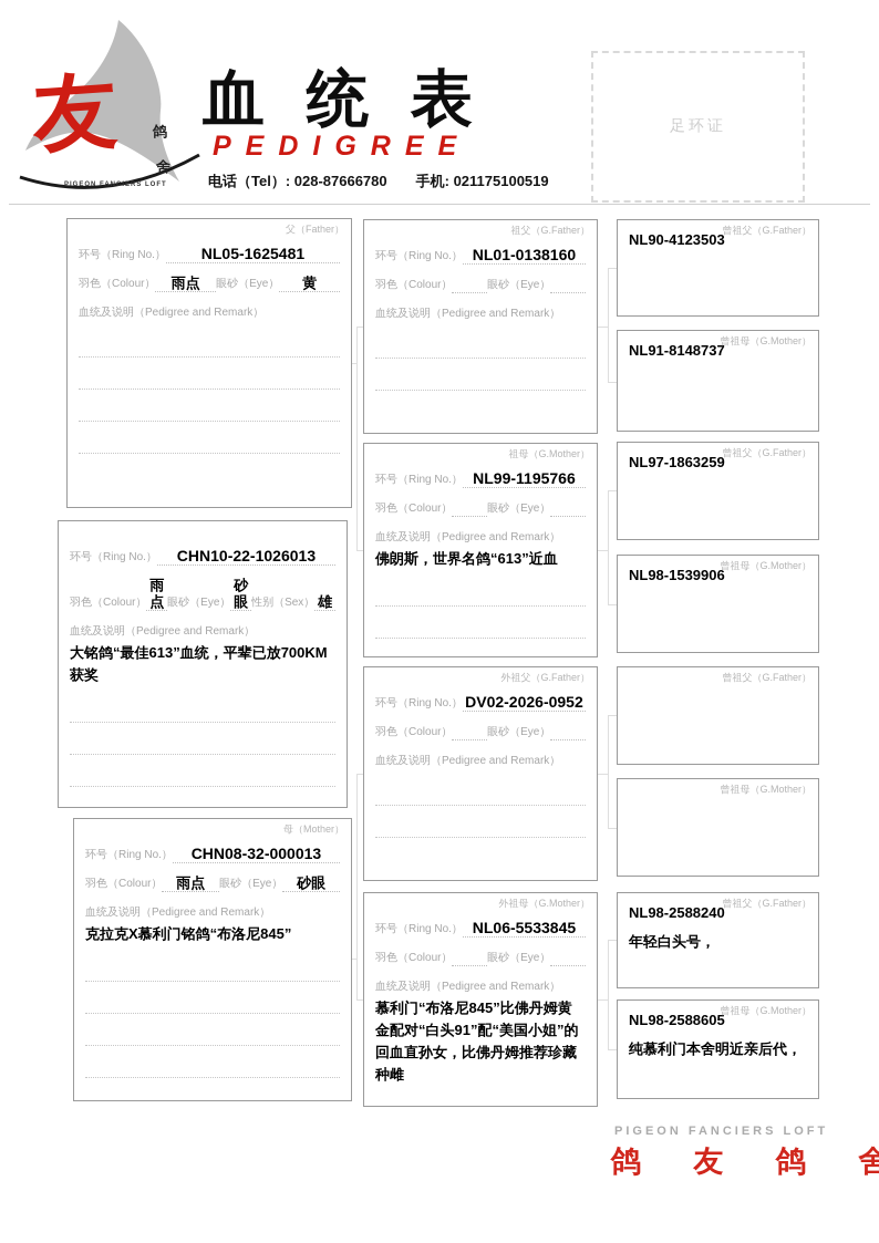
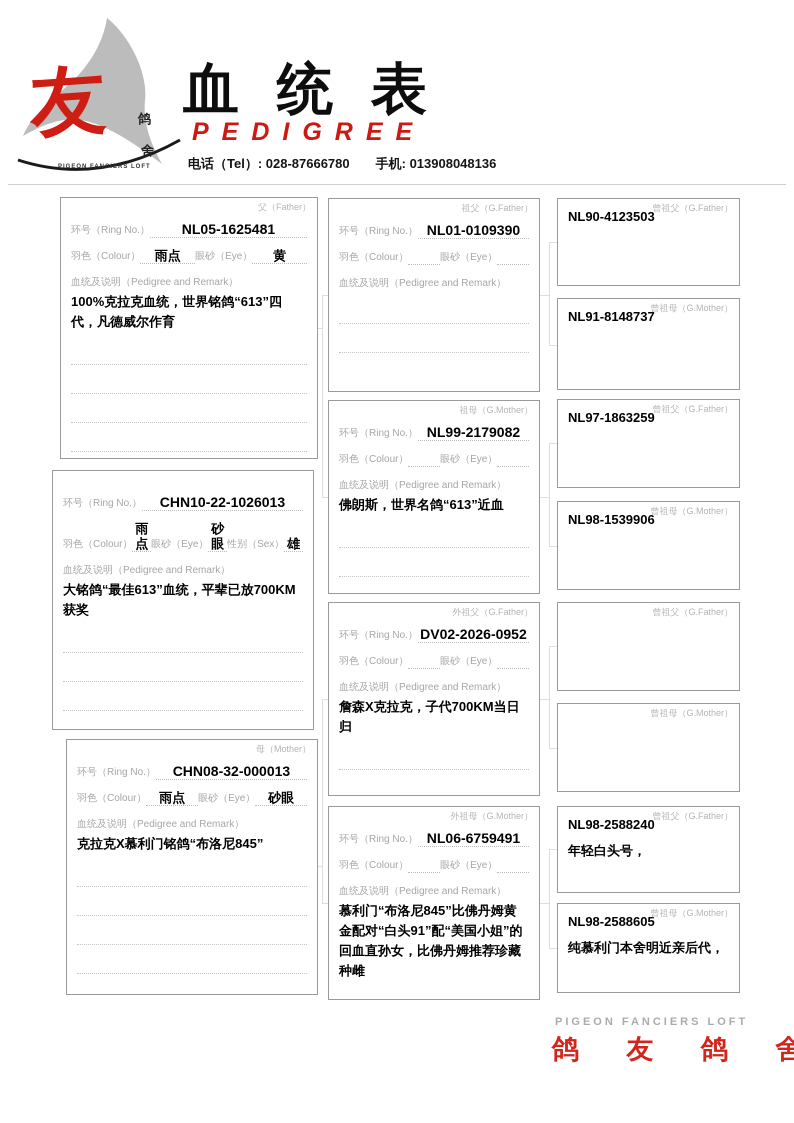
  鸽
  舍
  血统表
  PEDIGREE
- 电话（Tel）: 028-87666780 手机: 021175100519
+ 电话（Tel）: 028-87666780 手机: 013908048136
- 足环证
  父（Father）
  环号（Ring No.）
  NL05-1625481
  羽色（Colour）
  雨点
  眼砂（Eye）
  黄
  血统及说明（Pedigree and Remark）
+ 100%克拉克血统，世界铭鸽“613”四代，凡德威尔作育
  环号（Ring No.）
  CHN10-22-1026013
  羽色（Colour）
  雨点
  眼砂（Eye）
  砂眼
  性别（Sex）
  雄
  血统及说明（Pedigree and Remark）
  大铭鸽“最佳613”血统，平辈已放700KM获奖
  母（Mother）
  环号（Ring No.）
  CHN08-32-000013
  羽色（Colour）
  雨点
  眼砂（Eye）
  砂眼
  血统及说明（Pedigree and Remark）
  克拉克X慕利门铭鸽“布洛尼845”
  祖父（G.Father）
  环号（Ring No.）
- NL01-0138160
+ NL01-0109390
  羽色（Colour）
  眼砂（Eye）
  血统及说明（Pedigree and Remark）
  祖母（G.Mother）
  环号（Ring No.）
- NL99-1195766
+ NL99-2179082
  羽色（Colour）
  眼砂（Eye）
  血统及说明（Pedigree and Remark）
  佛朗斯，世界名鸽“613”近血
  外祖父（G.Father）
  环号（Ring No.）
  DV02-2026-0952
  羽色（Colour）
  眼砂（Eye）
  血统及说明（Pedigree and Remark）
+ 詹森X克拉克，子代700KM当日归
  外祖母（G.Mother）
  环号（Ring No.）
- NL06-5533845
+ NL06-6759491
  羽色（Colour）
  眼砂（Eye）
  血统及说明（Pedigree and Remark）
  慕利门“布洛尼845”比佛丹姆黄金配对“白头91”配“美国小姐”的回血直孙女，比佛丹姆推荐珍藏种雌
  曾祖父（G.Father）
  NL90-4123503
  曾祖母（G.Mother）
  NL91-8148737
  曾祖父（G.Father）
  NL97-1863259
  曾祖母（G.Mother）
  NL98-1539906
  曾祖父（G.Father）
  曾祖母（G.Mother）
  曾祖父（G.Father）
  NL98-2588240
  年轻白头号，
  曾祖母（G.Mother）
  NL98-2588605
  纯慕利门本舍明近亲后代，
  PIGEON FANCIERS LOFT
  鸽 友 鸽
